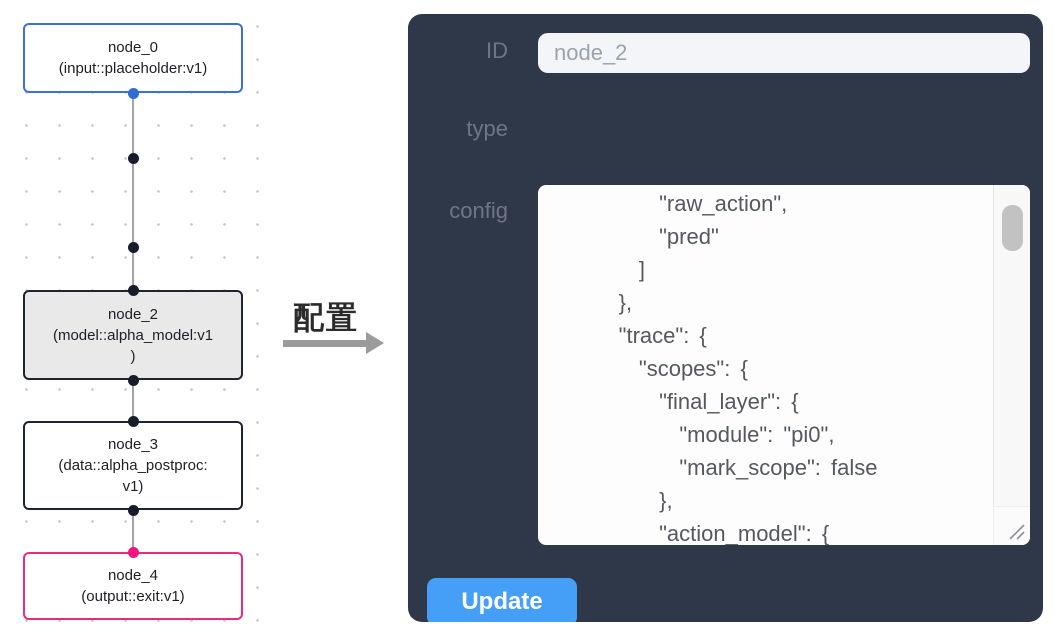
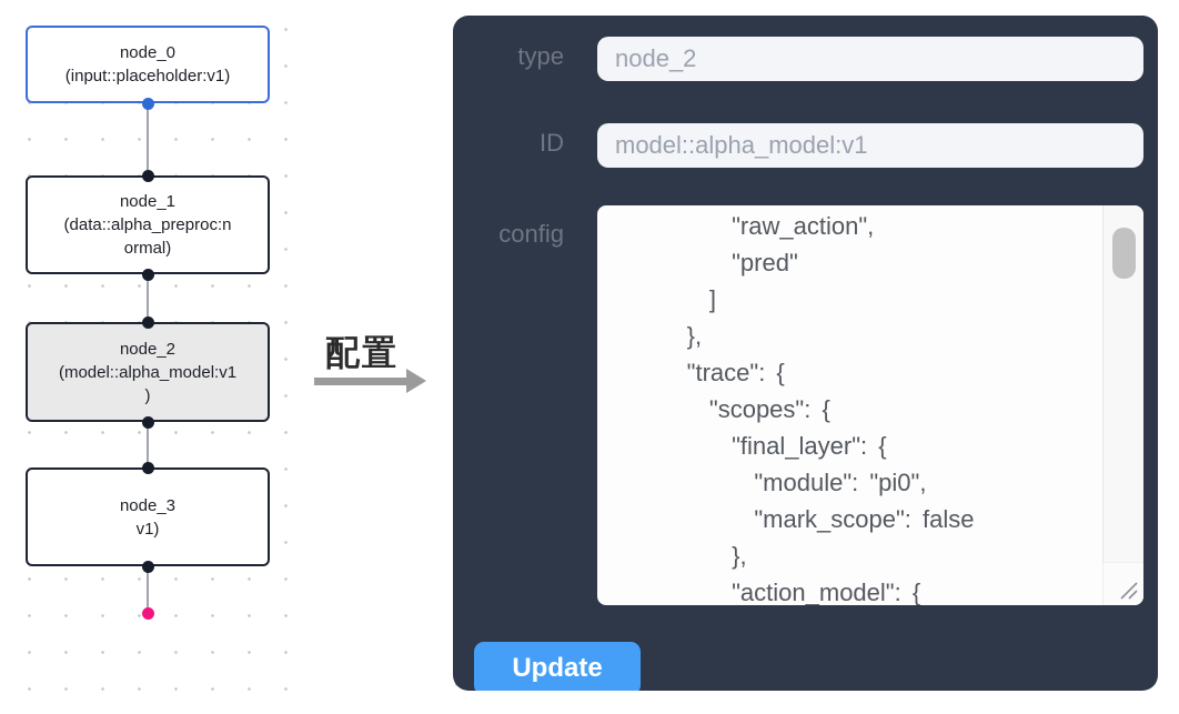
  node_0
  (input::placeholder:v1)
+ node_1
+ (data::alpha_preproc:n
+ ormal)
  node_2
  (model::alpha_model:v1
  )
  node_3
- (data::alpha_postproc:
  v1)
- node_4
- (output::exit:v1)
  配置
- ID
+ type
  node_2
- type
+ ID
+ model::alpha_model:v1
  config
  "raw_action",
  "pred"
  ]
  },
  "trace": {
  "scopes": {
  "final_layer": {
  "module": "pi0",
  "mark_scope": false
  },
  "action_model": {
  Update
